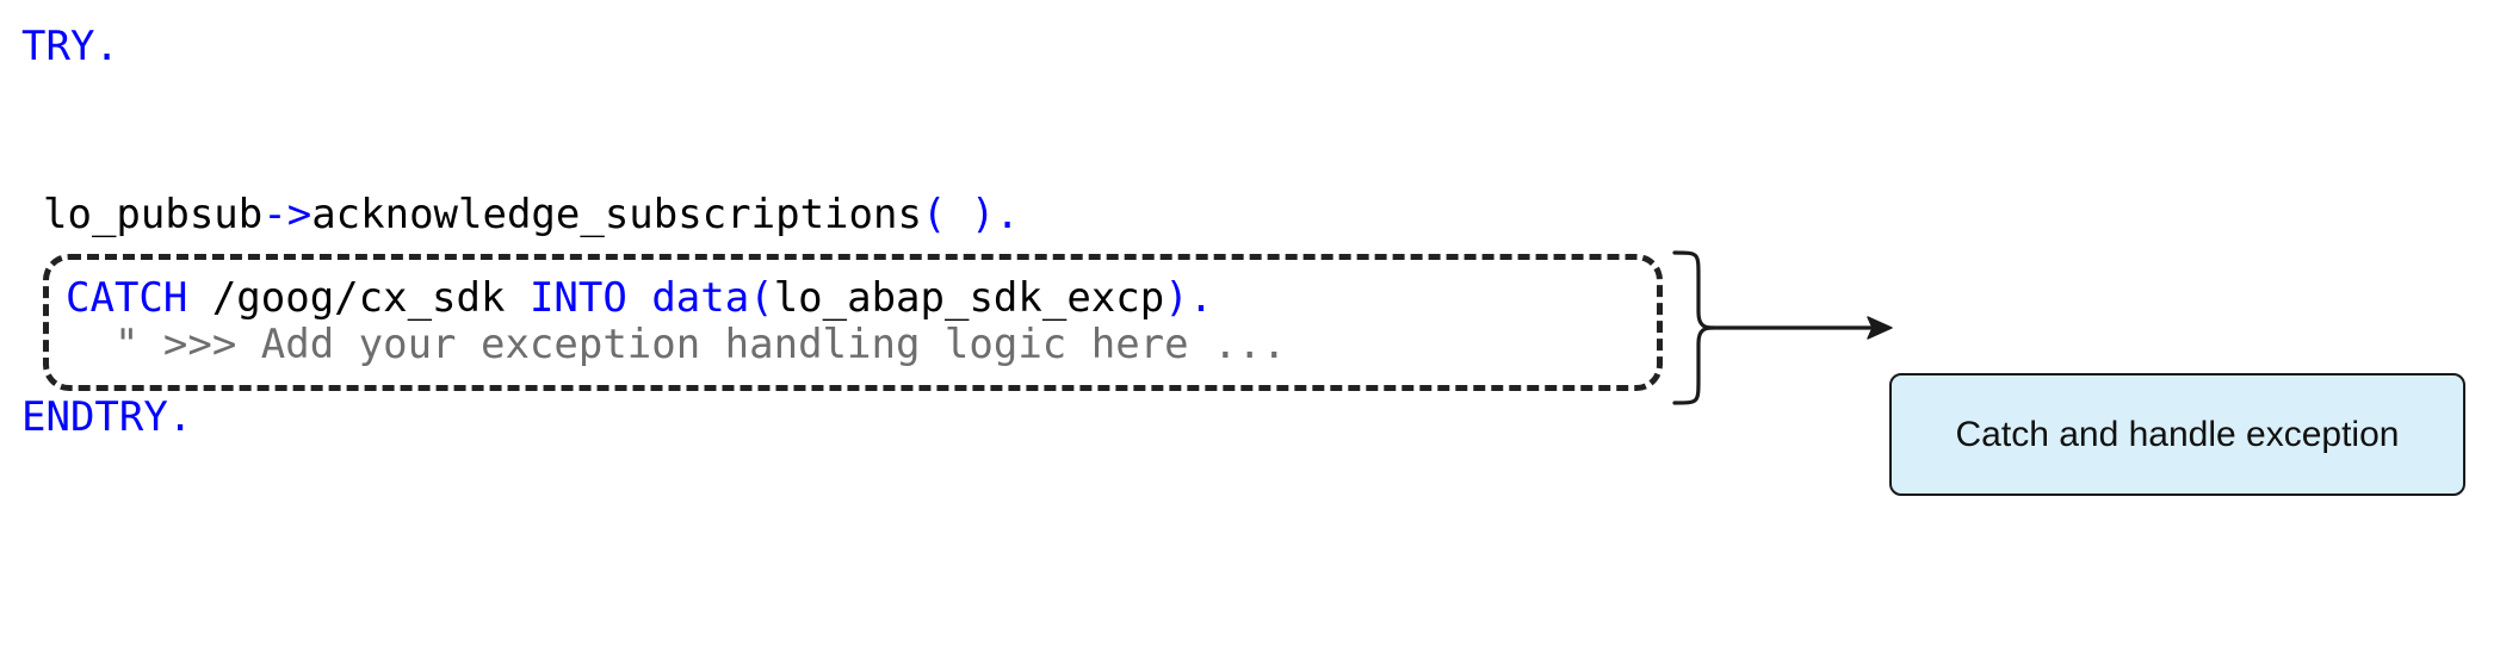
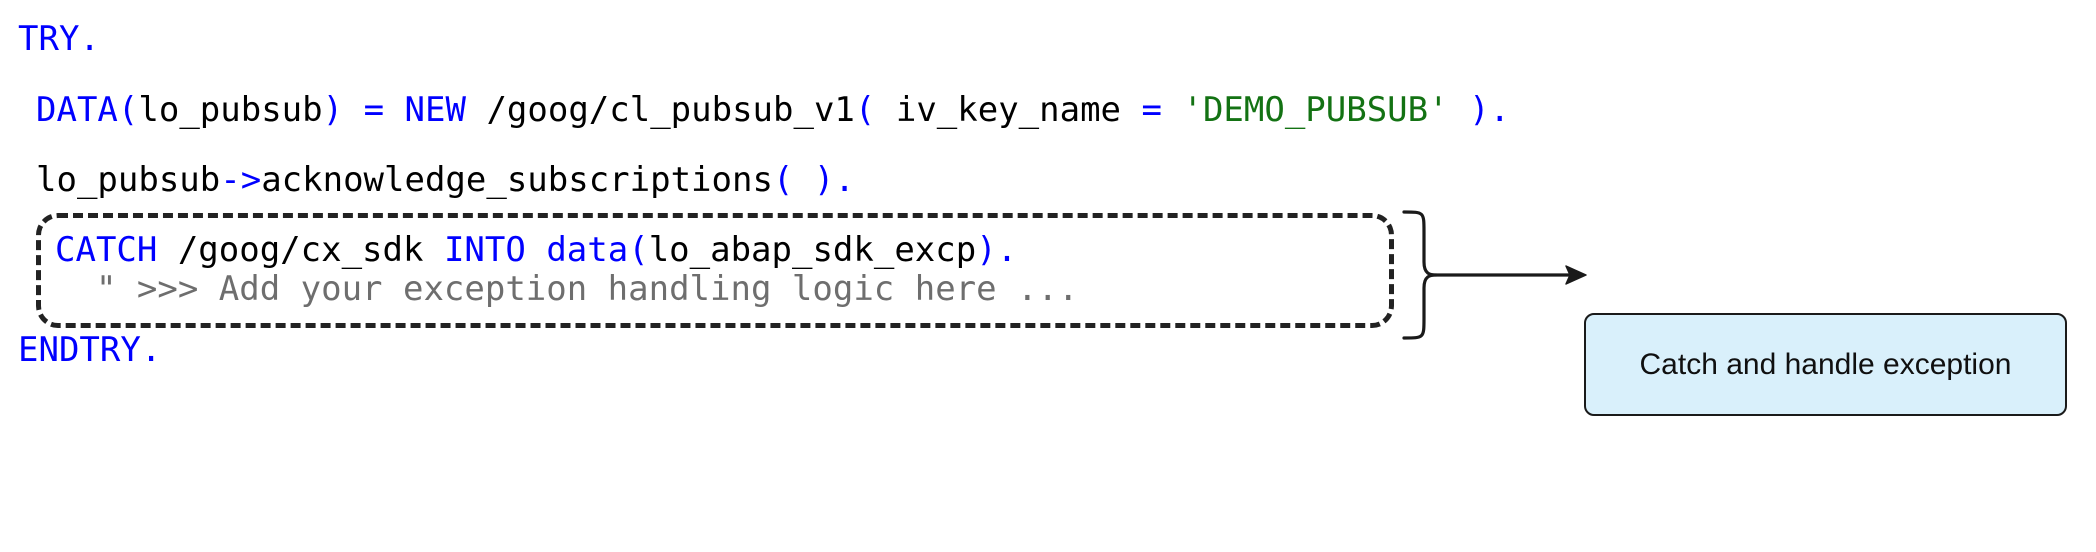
  TRY.
+ DATA(lo_pubsub) = NEW /goog/cl_pubsub_v1( iv_key_name = 'DEMO_PUBSUB' ).
  lo_pubsub->acknowledge_subscriptions( ).
  CATCH /goog/cx_sdk INTO data(lo_abap_sdk_excp).
  " >>> Add your exception handling logic here ...
  ENDTRY.
  Catch and handle exception
